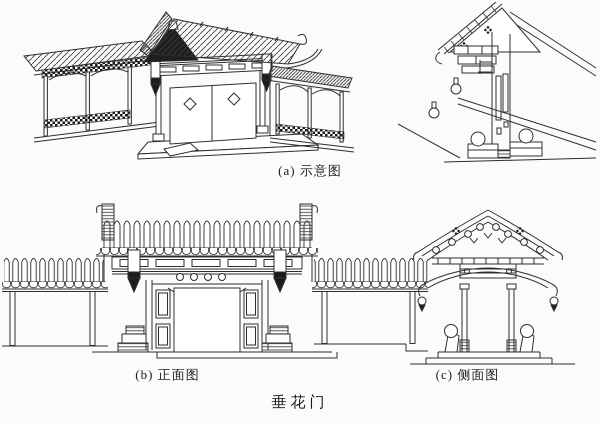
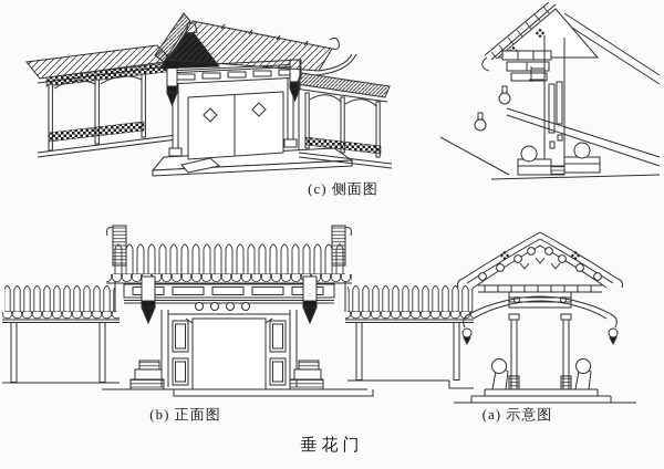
- (a) 示意图
+ (c) 侧面图
  (b) 正面图
- (c) 侧面图
+ (a) 示意图
  垂花门
